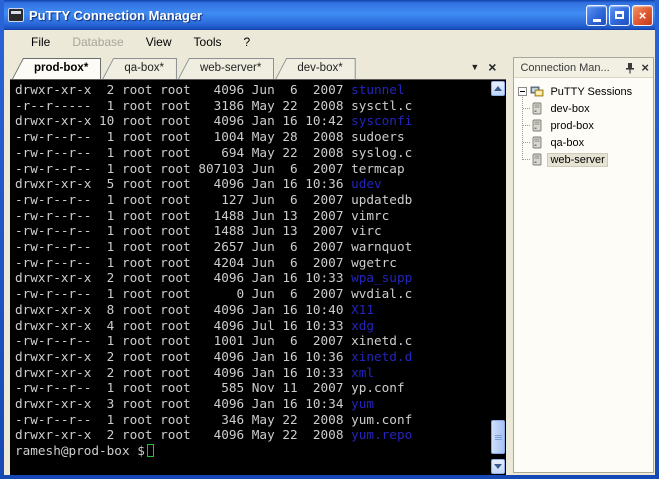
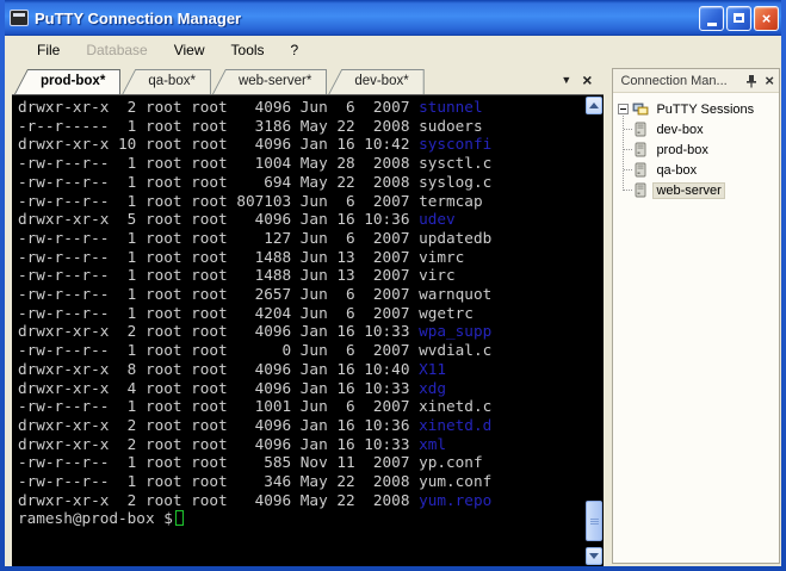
  PuTTY Connection Manager
  ×
  File
  Database
  View
  Tools
  ?
  prod-box*
  qa-box*
  web-server*
  dev-box*
  ▼
  ×
  drwxr-xr-x 2 root root 4096 Jun 6 2007 stunnel
- -r--r----- 1 root root 3186 May 22 2008 sysctl.c
+ -r--r----- 1 root root 3186 May 22 2008 sudoers
  drwxr-xr-x 10 root root 4096 Jan 16 10:42 sysconfi
- -rw-r--r-- 1 root root 1004 May 28 2008 sudoers
+ -rw-r--r-- 1 root root 1004 May 28 2008 sysctl.c
  -rw-r--r-- 1 root root 694 May 22 2008 syslog.c
  -rw-r--r-- 1 root root 807103 Jun 6 2007 termcap
  drwxr-xr-x 5 root root 4096 Jan 16 10:36 udev
  -rw-r--r-- 1 root root 127 Jun 6 2007 updatedb
  -rw-r--r-- 1 root root 1488 Jun 13 2007 vimrc
  -rw-r--r-- 1 root root 1488 Jun 13 2007 virc
  -rw-r--r-- 1 root root 2657 Jun 6 2007 warnquot
  -rw-r--r-- 1 root root 4204 Jun 6 2007 wgetrc
  drwxr-xr-x 2 root root 4096 Jan 16 10:33 wpa_supp
  -rw-r--r-- 1 root root 0 Jun 6 2007 wvdial.c
  drwxr-xr-x 8 root root 4096 Jan 16 10:40 X11
- drwxr-xr-x 4 root root 4096 Jul 16 10:33 xdg
+ drwxr-xr-x 4 root root 4096 Jan 16 10:33 xdg
  -rw-r--r-- 1 root root 1001 Jun 6 2007 xinetd.c
  drwxr-xr-x 2 root root 4096 Jan 16 10:36 xinetd.d
  drwxr-xr-x 2 root root 4096 Jan 16 10:33 xml
  -rw-r--r-- 1 root root 585 Nov 11 2007 yp.conf
- drwxr-xr-x 3 root root 4096 Jan 16 10:34 yum
  -rw-r--r-- 1 root root 346 May 22 2008 yum.conf
  drwxr-xr-x 2 root root 4096 May 22 2008 yum.repo
  ramesh@prod-box $
  Connection Man...
  ×
  PuTTY Sessions
  dev-box
  prod-box
  qa-box
  web-server
